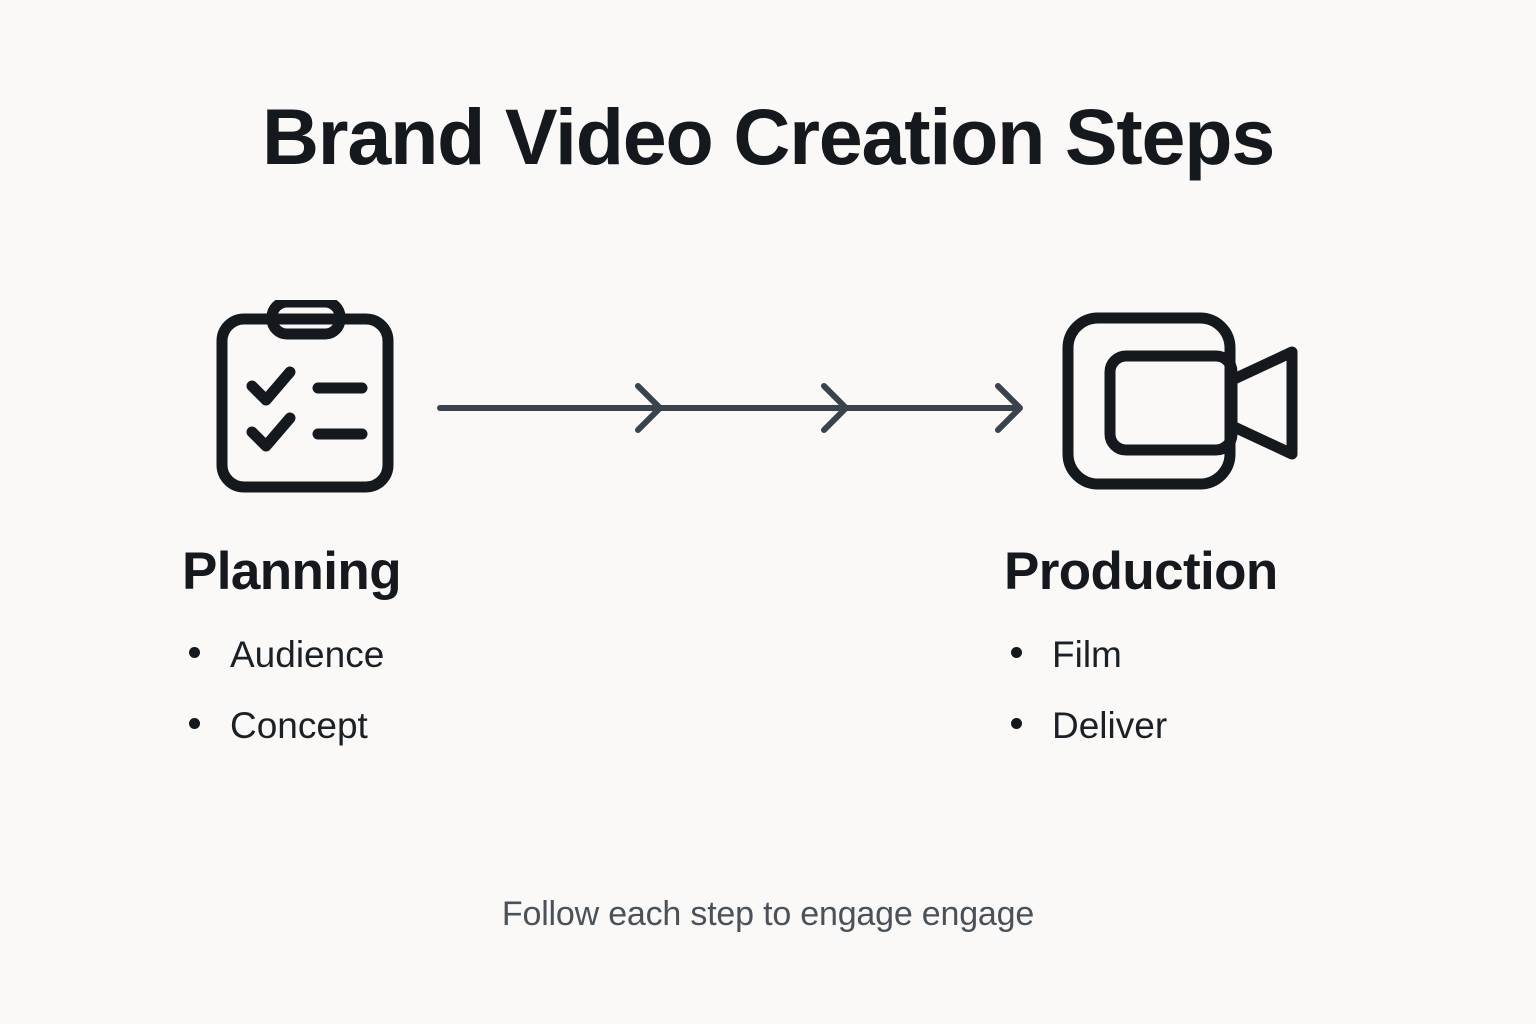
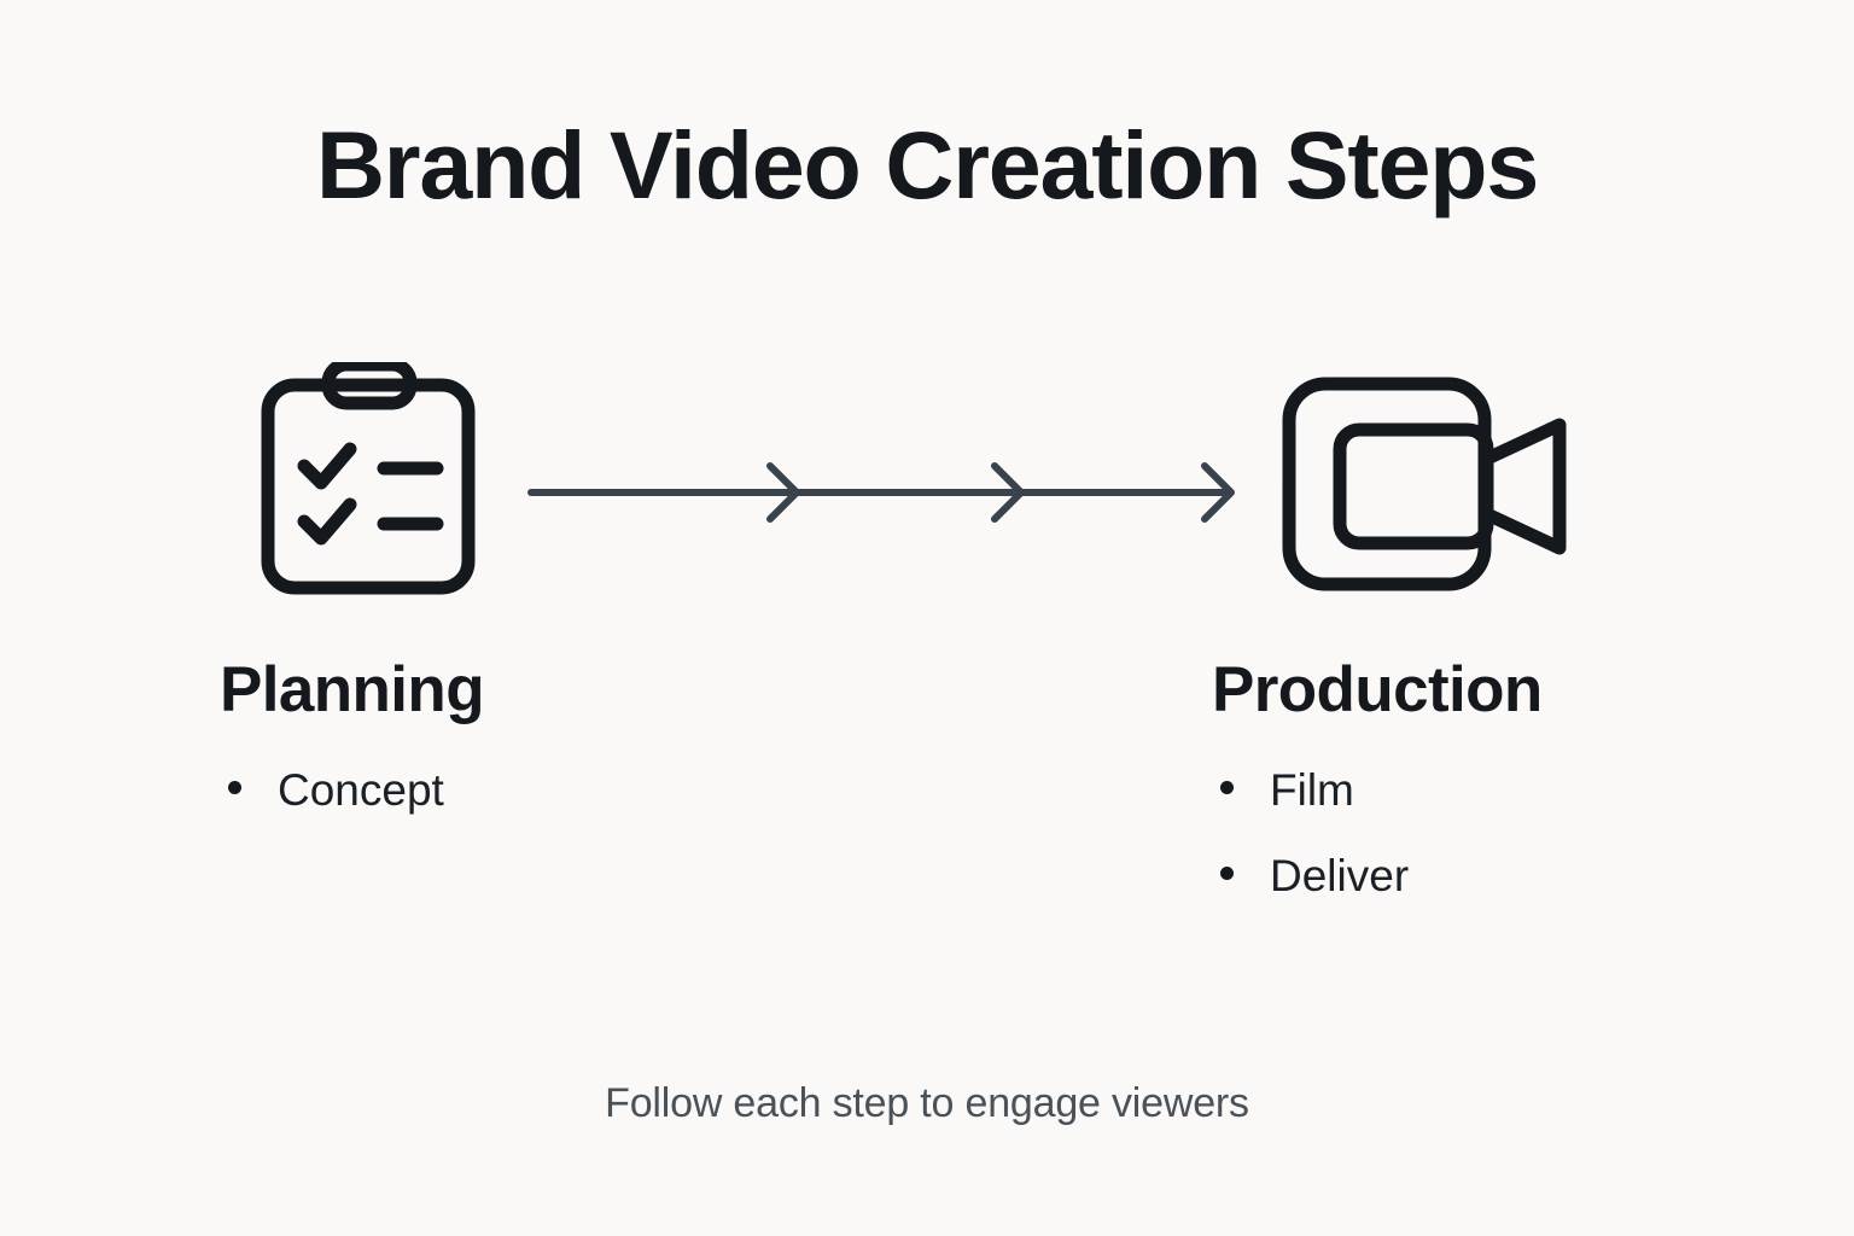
  Brand Video Creation Steps
  Planning
- Audience
  Concept
  Production
  Film
  Deliver
- Follow each step to engage engage
+ Follow each step to engage viewers
